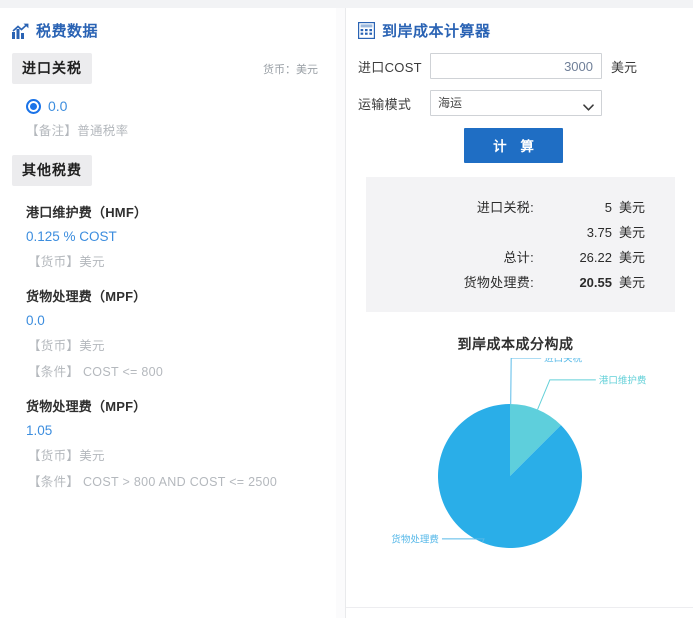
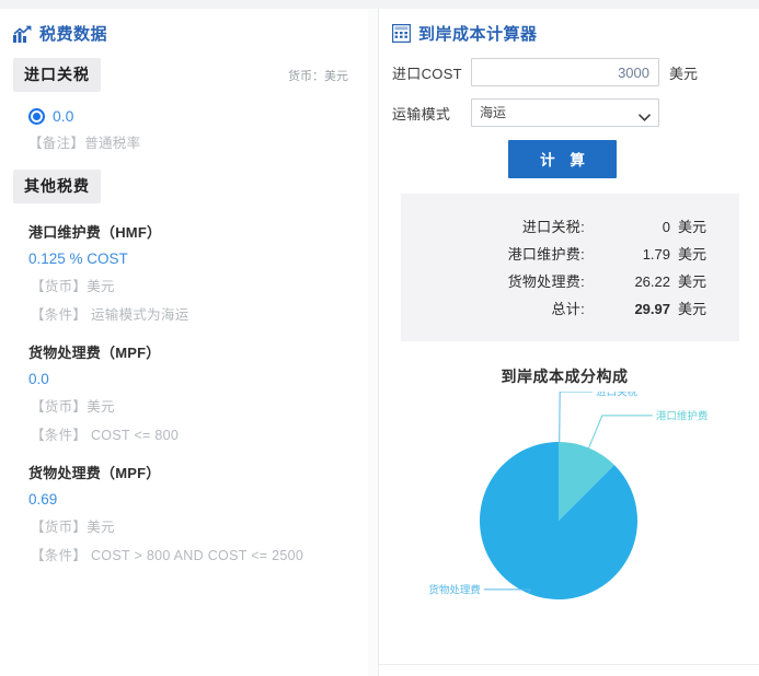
  税费数据
  进口关税
  货币：美元
  0.0
  【备注】普通税率
  其他税费
  港口维护费（HMF）
  0.125 % COST
  【货币】美元
+ 【条件】 运输模式为海运
  货物处理费（MPF）
  0.0
  【货币】美元
  【条件】 COST <= 800
  货物处理费（MPF）
- 1.05
+ 0.69
  【货币】美元
  【条件】 COST > 800 AND COST <= 2500
  到岸成本计算器
  进口COST
  3000
  美元
  运输模式
  海运
  计 算
  进口关税:
- 5
+ 0
  美元
+ 港口维护费:
- 3.75
+ 1.79
  美元
- 总计:
+ 货物处理费:
  26.22
  美元
- 货物处理费:
+ 总计:
- 20.55
+ 29.97
  美元
  到岸成本成分构成
  进口关税
  港口维护费
  货物处理费
